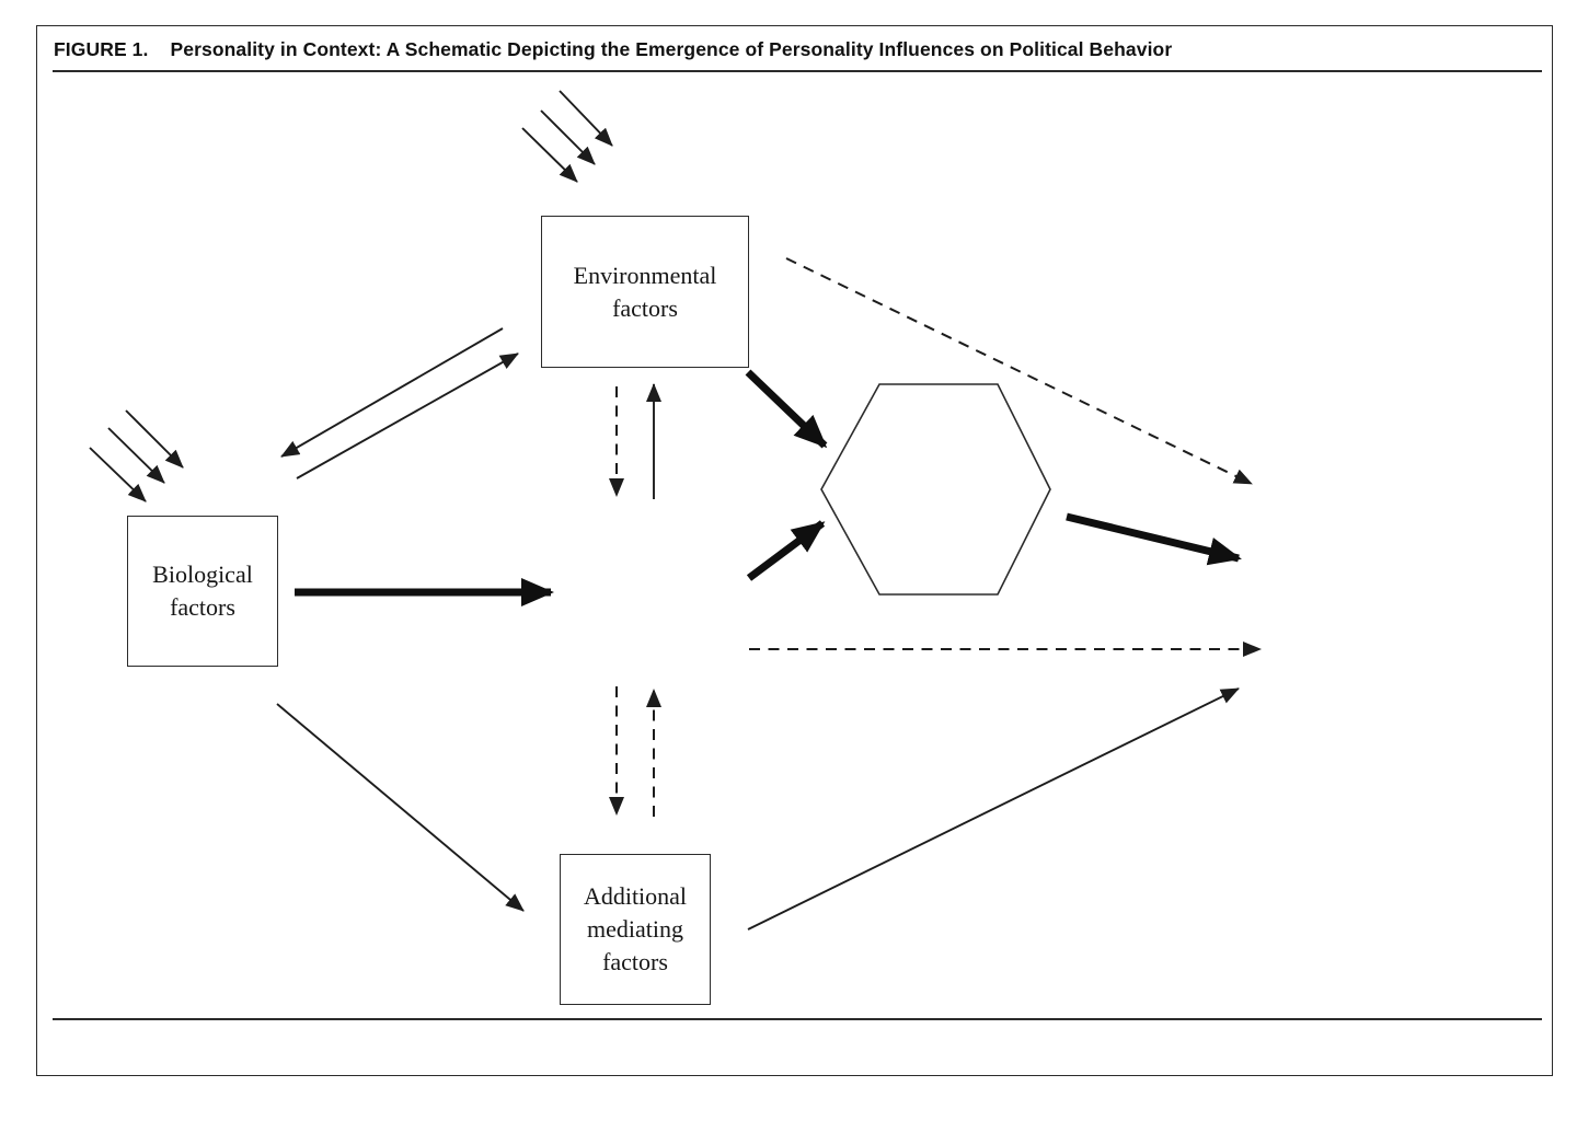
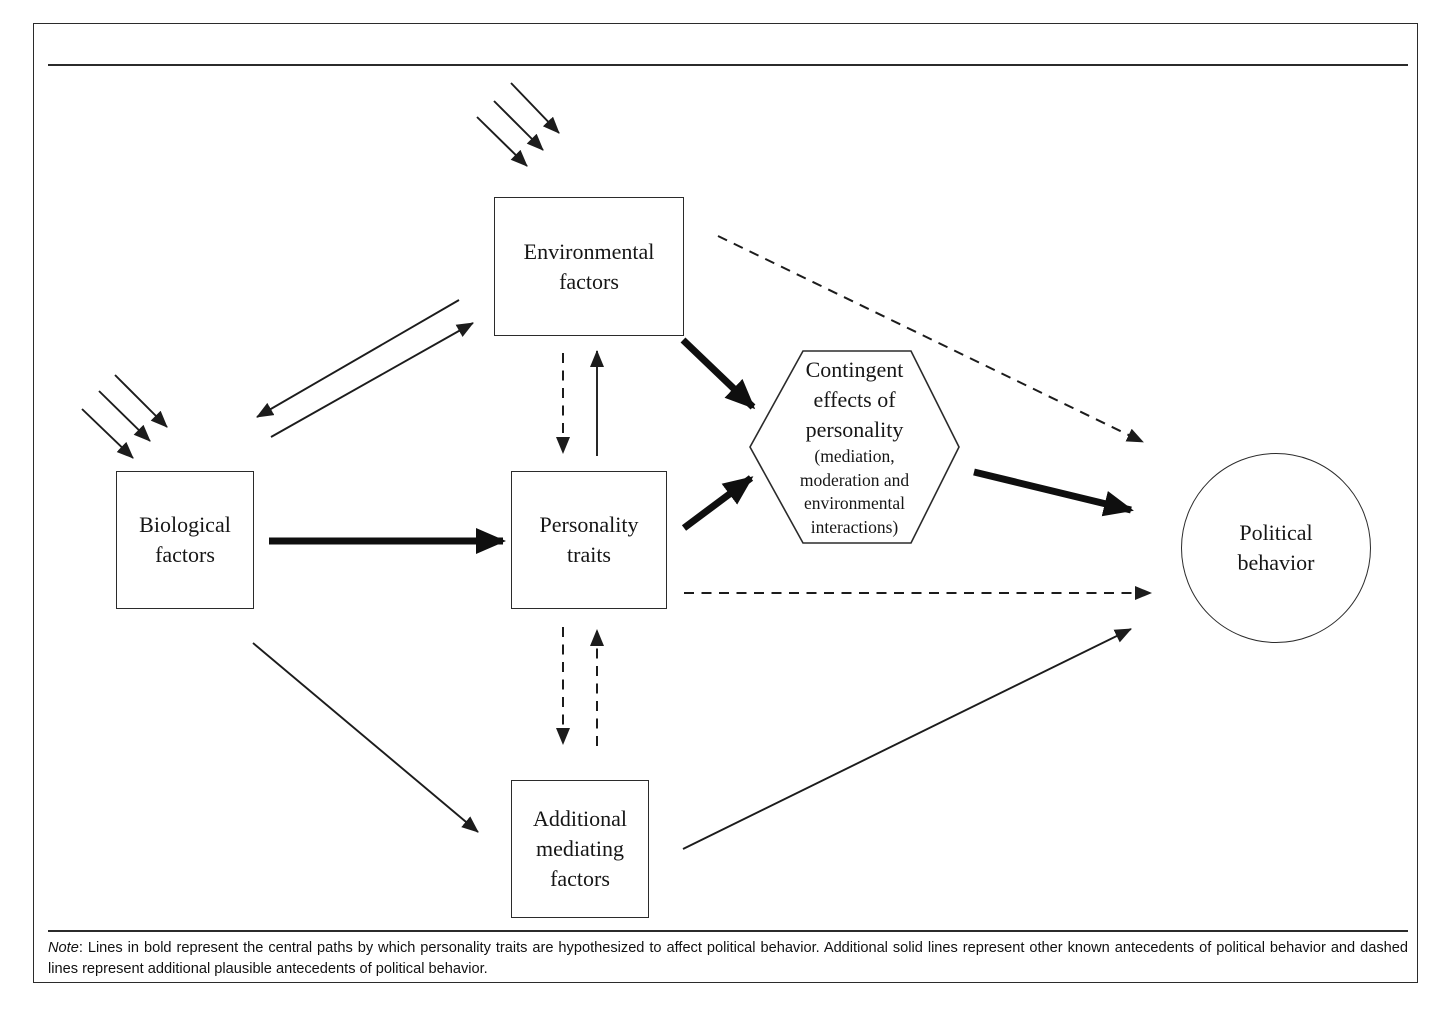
- FIGURE 1. Personality in Context: A Schematic Depicting the Emergence of Personality Influences on Political Behavior
  Environmental
  factors
  Biological
  factors
+ Personality
+ traits
  Additional
  mediating
  factors
+ Contingent
+ effects of
+ personality
+ (mediation,
+ moderation and
+ environmental
+ interactions)
+ Political
+ behavior
+ Note: Lines in bold represent the central paths by which personality traits are hypothesized to affect political behavior. Additional solid lines represent other known antecedents of political behavior and dashed lines represent additional plausible antecedents of political behavior.
